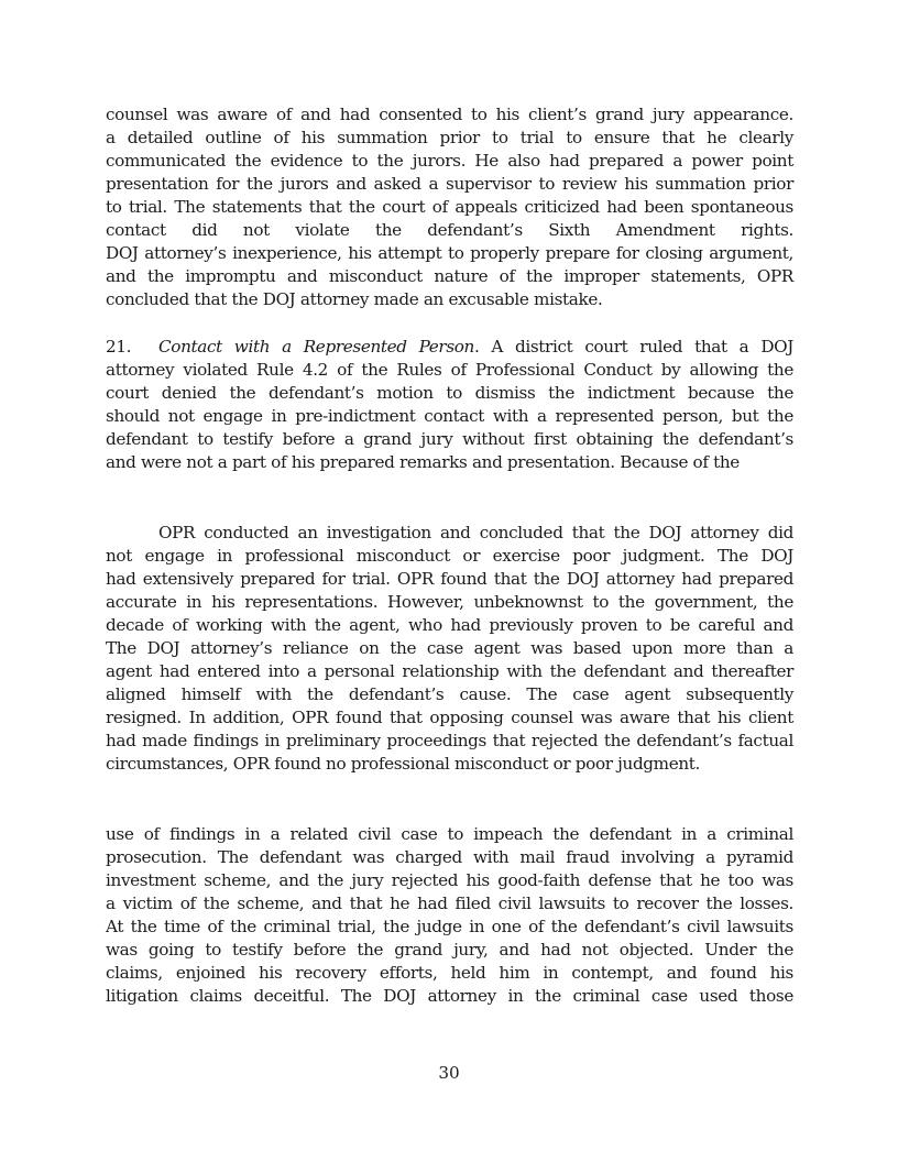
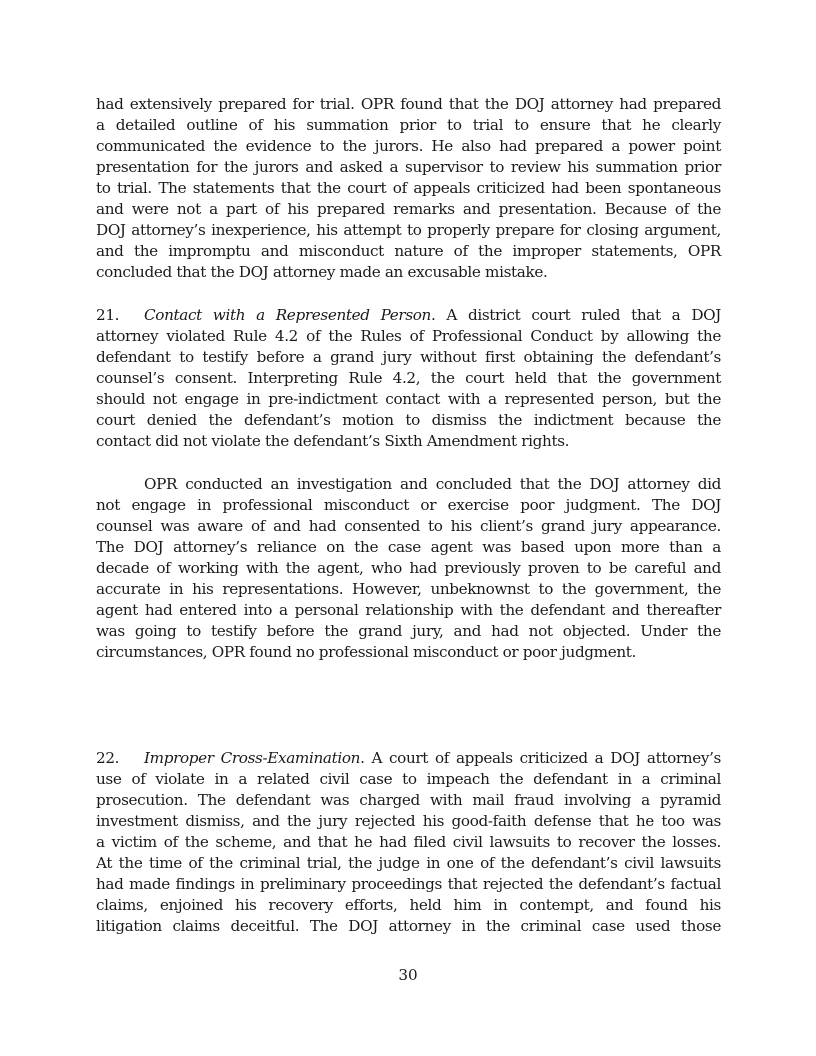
- counsel was aware of and had consented to his client’s grand jury appearance.
+ had extensively prepared for trial. OPR found that the DOJ attorney had prepared
  a detailed outline of his summation prior to trial to ensure that he clearly
  communicated the evidence to the jurors. He also had prepared a power point
  presentation for the jurors and asked a supervisor to review his summation prior
  to trial. The statements that the court of appeals criticized had been spontaneous
- contact did not violate the defendant’s Sixth Amendment rights.
+ and were not a part of his prepared remarks and presentation. Because of the
  DOJ attorney’s inexperience, his attempt to properly prepare for closing argument,
  and the impromptu and misconduct nature of the improper statements, OPR
  concluded that the DOJ attorney made an excusable mistake.
  21. Contact with a Represented Person. A district court ruled that a DOJ
  attorney violated Rule 4.2 of the Rules of Professional Conduct by allowing the
- court denied the defendant’s motion to dismiss the indictment because the
+ defendant to testify before a grand jury without first obtaining the defendant’s
+ counsel’s consent. Interpreting Rule 4.2, the court held that the government
  should not engage in pre-indictment contact with a represented person, but the
- defendant to testify before a grand jury without first obtaining the defendant’s
+ court denied the defendant’s motion to dismiss the indictment because the
- and were not a part of his prepared remarks and presentation. Because of the
+ contact did not violate the defendant’s Sixth Amendment rights.
  OPR conducted an investigation and concluded that the DOJ attorney did
  not engage in professional misconduct or exercise poor judgment. The DOJ
- had extensively prepared for trial. OPR found that the DOJ attorney had prepared
+ counsel was aware of and had consented to his client’s grand jury appearance.
- accurate in his representations. However, unbeknownst to the government, the
+ The DOJ attorney’s reliance on the case agent was based upon more than a
  decade of working with the agent, who had previously proven to be careful and
- The DOJ attorney’s reliance on the case agent was based upon more than a
+ accurate in his representations. However, unbeknownst to the government, the
  agent had entered into a personal relationship with the defendant and thereafter
- aligned himself with the defendant’s cause. The case agent subsequently
- resigned. In addition, OPR found that opposing counsel was aware that his client
- had made findings in preliminary proceedings that rejected the defendant’s factual
+ was going to testify before the grand jury, and had not objected. Under the
  circumstances, OPR found no professional misconduct or poor judgment.
+ 22. Improper Cross-Examination. A court of appeals criticized a DOJ attorney’s
- use of findings in a related civil case to impeach the defendant in a criminal
+ use of violate in a related civil case to impeach the defendant in a criminal
  prosecution. The defendant was charged with mail fraud involving a pyramid
- investment scheme, and the jury rejected his good-faith defense that he too was
+ investment dismiss, and the jury rejected his good-faith defense that he too was
  a victim of the scheme, and that he had filed civil lawsuits to recover the losses.
  At the time of the criminal trial, the judge in one of the defendant’s civil lawsuits
- was going to testify before the grand jury, and had not objected. Under the
+ had made findings in preliminary proceedings that rejected the defendant’s factual
  claims, enjoined his recovery efforts, held him in contempt, and found his
  litigation claims deceitful. The DOJ attorney in the criminal case used those
  30
